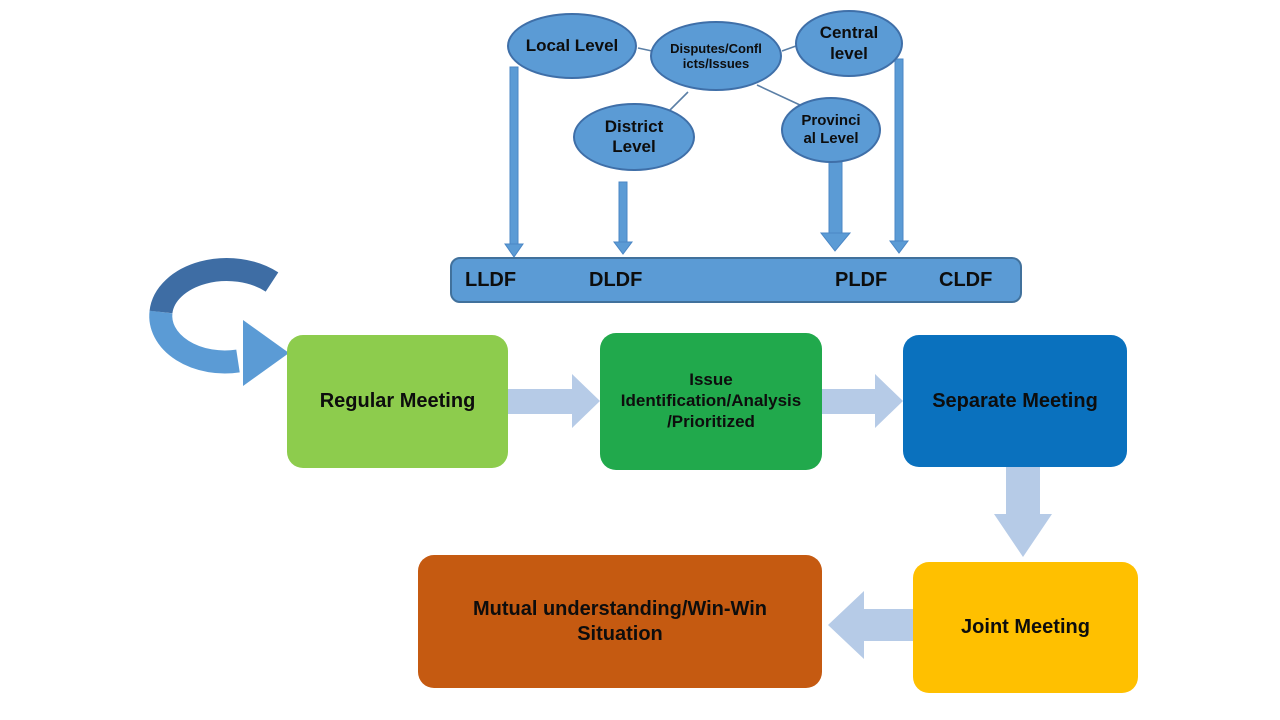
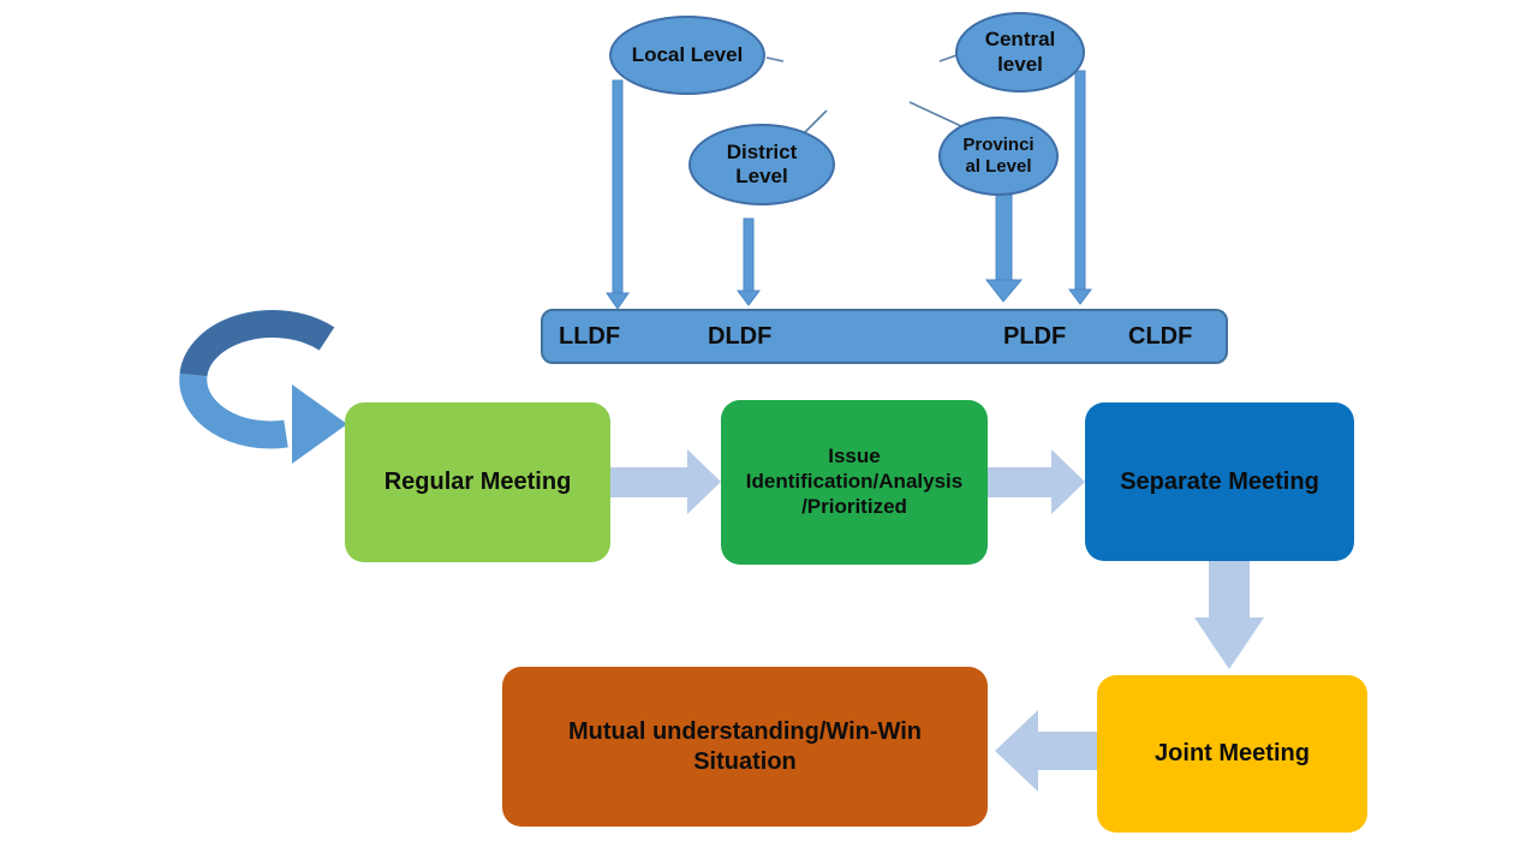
  Local Level
- Disputes/Confl
- icts/Issues
  Central
  level
  District
  Level
  Provinci
  al Level
  LLDF
  DLDF
  PLDF
  CLDF
  Regular Meeting
  Issue
  Identification/Analysis
  /Prioritized
  Separate Meeting
  Joint Meeting
  Mutual understanding/Win-Win
  Situation
